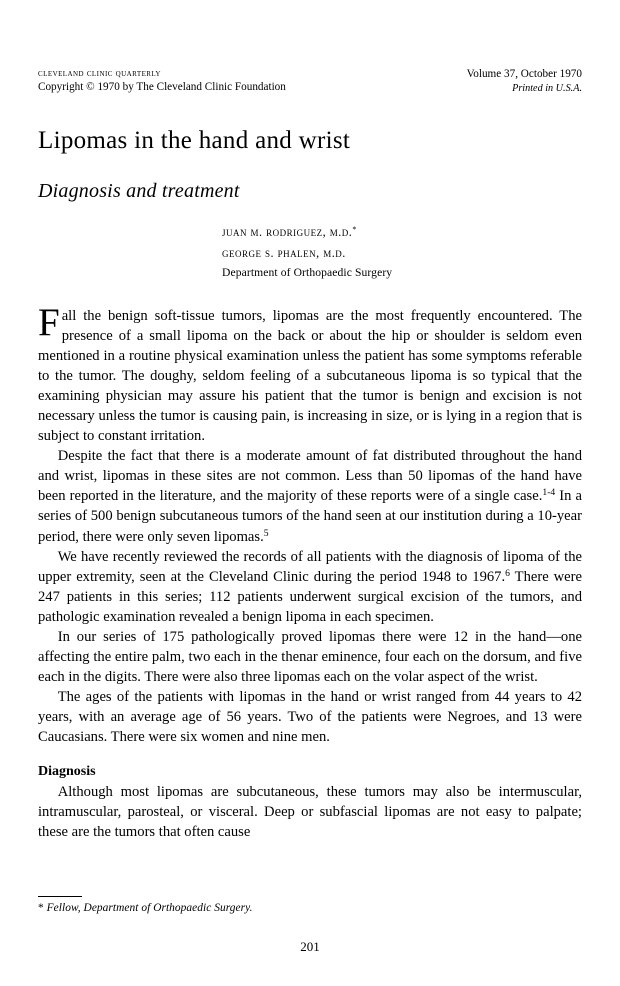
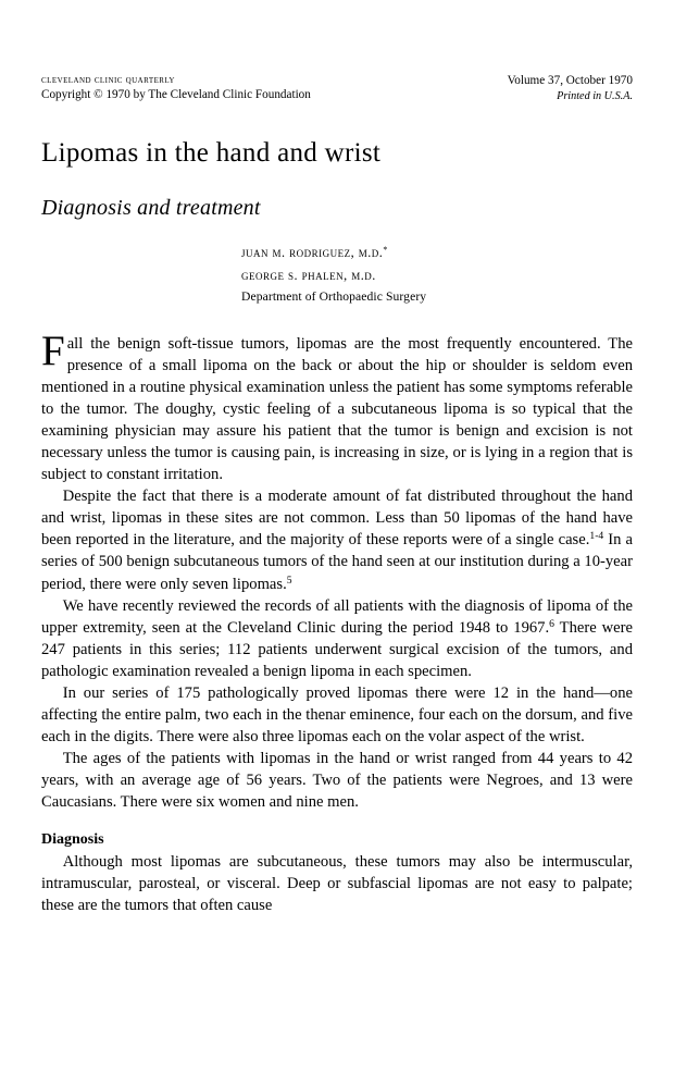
  cleveland clinic quarterly
  Copyright © 1970 by The Cleveland Clinic Foundation
  Volume 37, October 1970
  Printed in U.S.A.
  Lipomas in the hand and wrist
  Diagnosis and treatment
  juan m. rodriguez, m.d.*
  george s. phalen, m.d.
  Department of Orthopaedic Surgery
- F all the benign soft-tissue tumors, lipomas are the most frequently encountered. The presence of a small lipoma on the back or about the hip or shoulder is seldom even mentioned in a routine physical examination unless the patient has some symptoms referable to the tumor. The doughy, seldom feeling of a subcutaneous lipoma is so typical that the examining physician may assure his patient that the tumor is benign and excision is not necessary unless the tumor is causing pain, is increasing in size, or is lying in a region that is subject to constant irritation.
+ F all the benign soft-tissue tumors, lipomas are the most frequently encountered. The presence of a small lipoma on the back or about the hip or shoulder is seldom even mentioned in a routine physical examination unless the patient has some symptoms referable to the tumor. The doughy, cystic feeling of a subcutaneous lipoma is so typical that the examining physician may assure his patient that the tumor is benign and excision is not necessary unless the tumor is causing pain, is increasing in size, or is lying in a region that is subject to constant irritation.
  Despite the fact that there is a moderate amount of fat distributed throughout the hand and wrist, lipomas in these sites are not common. Less than 50 lipomas of the hand have been reported in the literature, and the majority of these reports were of a single case.1-4 In a series of 500 benign subcutaneous tumors of the hand seen at our institution during a 10-year period, there were only seven lipomas.5
  We have recently reviewed the records of all patients with the diagnosis of lipoma of the upper extremity, seen at the Cleveland Clinic during the period 1948 to 1967.6 There were 247 patients in this series; 112 patients underwent surgical excision of the tumors, and pathologic examination revealed a benign lipoma in each specimen.
  In our series of 175 pathologically proved lipomas there were 12 in the hand—one affecting the entire palm, two each in the thenar eminence, four each on the dorsum, and five each in the digits. There were also three lipomas each on the volar aspect of the wrist.
  The ages of the patients with lipomas in the hand or wrist ranged from 44 years to 42 years, with an average age of 56 years. Two of the patients were Negroes, and 13 were Caucasians. There were six women and nine men.
  Diagnosis
  Although most lipomas are subcutaneous, these tumors may also be intermuscular, intramuscular, parosteal, or visceral. Deep or subfascial lipomas are not easy to palpate; these are the tumors that often cause
- * Fellow, Department of Orthopaedic Surgery.
- 201
